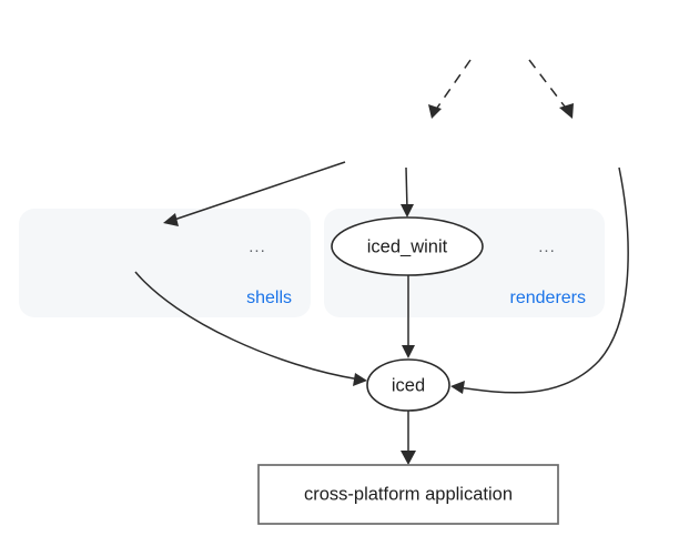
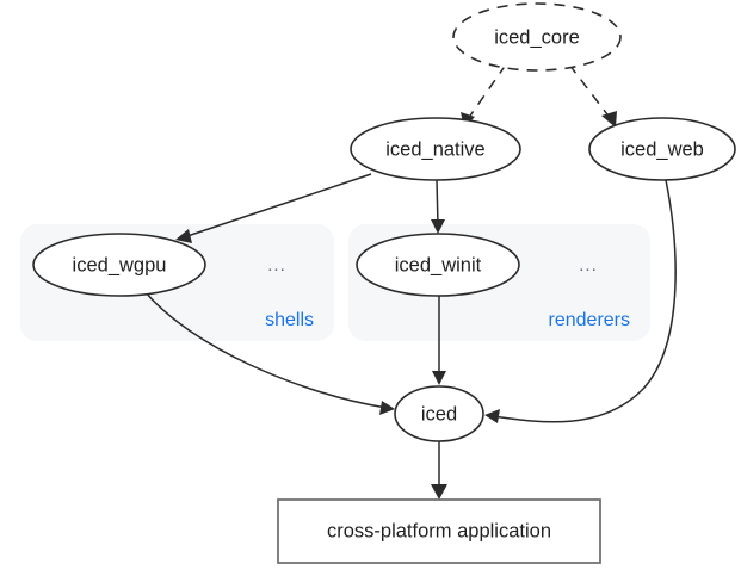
  ...
  shells
  ...
  renderers
+ iced_core
+ iced_native
+ iced_web
+ iced_wgpu
  iced_winit
  iced
  cross-platform application
